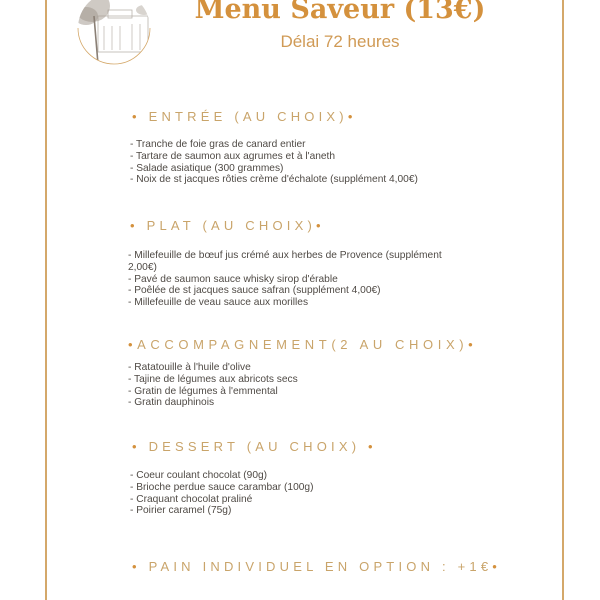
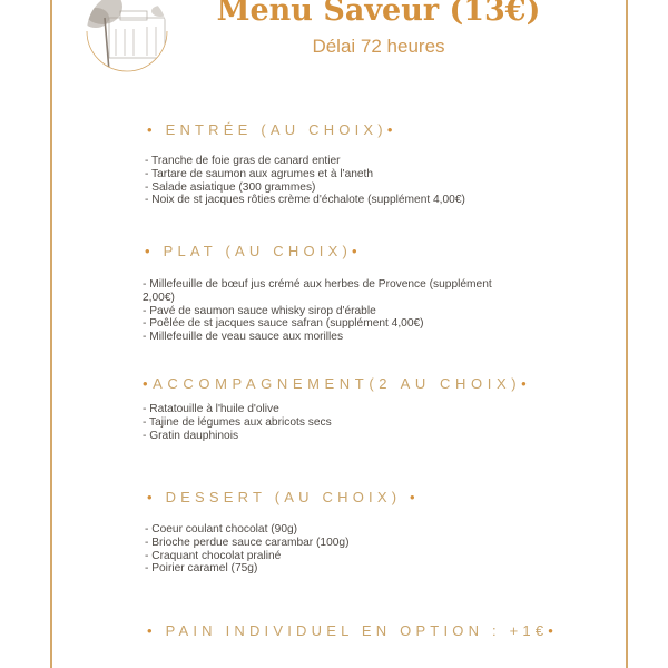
  Menu Saveur (13€)
  Délai 72 heures
  • ENTRÉE (AU CHOIX)•
  - Tranche de foie gras de canard entier
  - Tartare de saumon aux agrumes et à l'aneth
  - Salade asiatique (300 grammes)
  - Noix de st jacques rôties crème d'échalote (supplément 4,00€)
  • PLAT (AU CHOIX)•
  - Millefeuille de bœuf jus crémé aux herbes de Provence (supplément
  2,00€)
  - Pavé de saumon sauce whisky sirop d'érable
  - Poêlée de st jacques sauce safran (supplément 4,00€)
  - Millefeuille de veau sauce aux morilles
  •ACCOMPAGNEMENT(2 AU CHOIX)•
  - Ratatouille à l'huile d'olive
  - Tajine de légumes aux abricots secs
- - Gratin de légumes à l'emmental
  - Gratin dauphinois
  • DESSERT (AU CHOIX) •
  - Coeur coulant chocolat (90g)
  - Brioche perdue sauce carambar (100g)
  - Craquant chocolat praliné
  - Poirier caramel (75g)
  • PAIN INDIVIDUEL EN OPTION : +1€•
